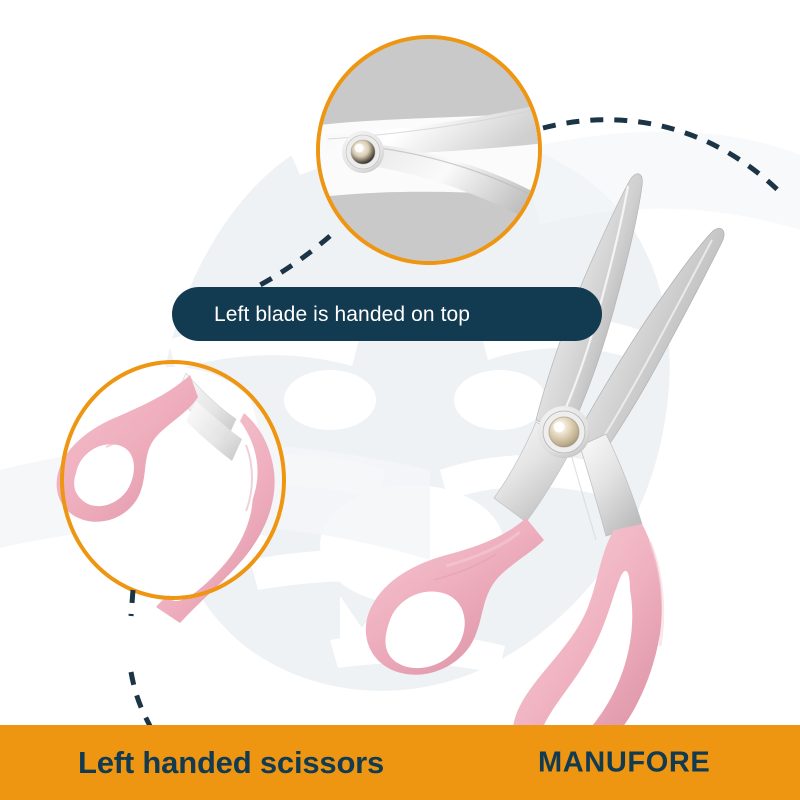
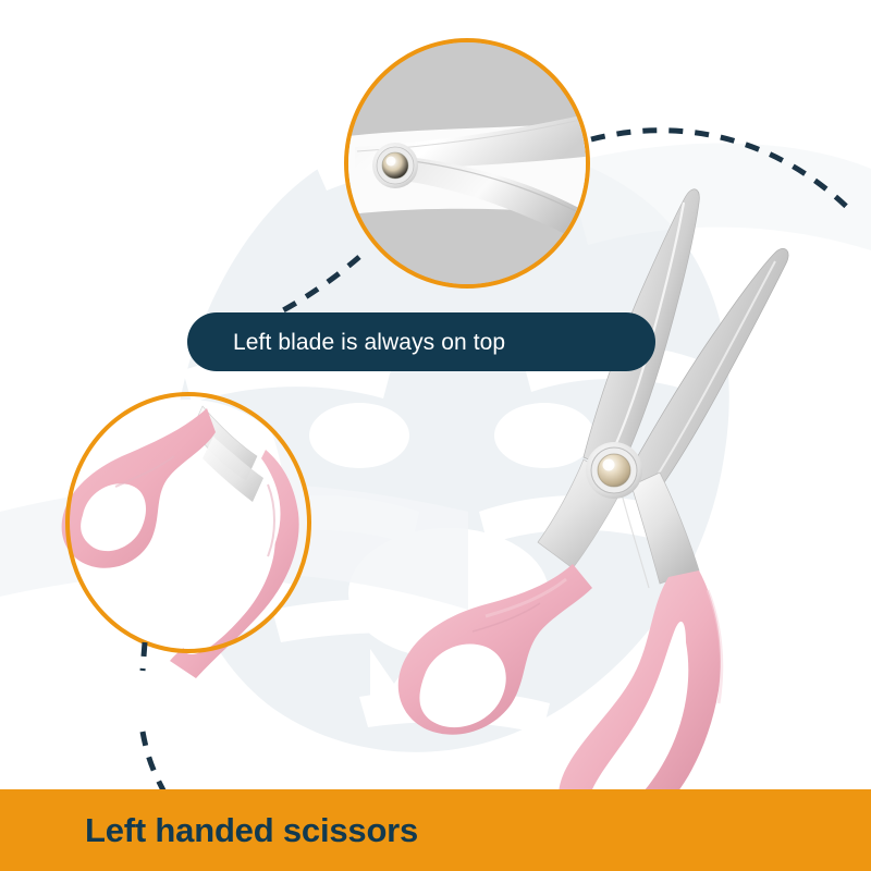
- Left blade is handed on top
+ Left blade is always on top
  Left handed scissors
- MANUFORE
